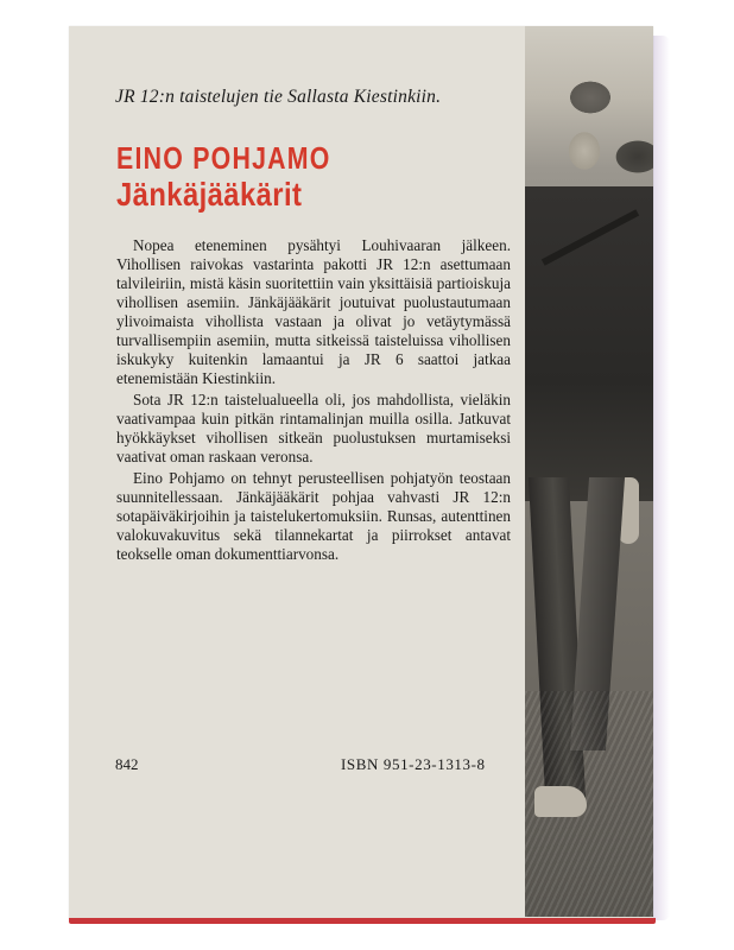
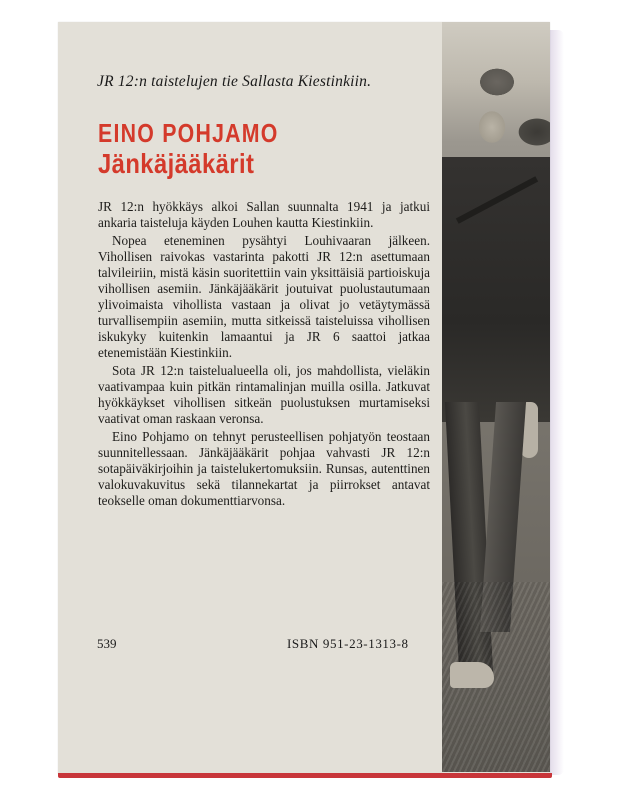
  JR 12:n taistelujen tie Sallasta Kiestinkiin.
  EINO POHJAMO
  Jänkäjääkärit
+ JR 12:n hyökkäys alkoi Sallan suunnalta 1941 ja jatkui ankaria taisteluja käyden Louhen kautta Kiestinkiin.
  Nopea eteneminen pysähtyi Louhivaaran jälkeen. Vihollisen raivokas vastarinta pakotti JR 12:n asettumaan talvileiriin, mistä käsin suoritettiin vain yksittäisiä partioiskuja vihollisen asemiin. Jänkäjääkärit joutuivat puolustautumaan ylivoimaista vihollista vastaan ja olivat jo vetäytymässä turvallisempiin asemiin, mutta sitkeissä taisteluissa vihollisen iskukyky kuitenkin lamaantui ja JR 6 saattoi jatkaa etenemistään Kiestinkiin.
  Sota JR 12:n taistelualueella oli, jos mahdollista, vieläkin vaativampaa kuin pitkän rintamalinjan muilla osilla. Jatkuvat hyökkäykset vihollisen sitkeän puolustuksen murtamiseksi vaativat oman raskaan veronsa.
  Eino Pohjamo on tehnyt perusteellisen pohjatyön teostaan suunnitellessaan. Jänkäjääkärit pohjaa vahvasti JR 12:n sotapäiväkirjoihin ja taistelukertomuksiin. Runsas, autenttinen valokuvakuvitus sekä tilannekartat ja piirrokset antavat teokselle oman dokumenttiarvonsa.
- 842
+ 539
  ISBN 951-23-1313-8
